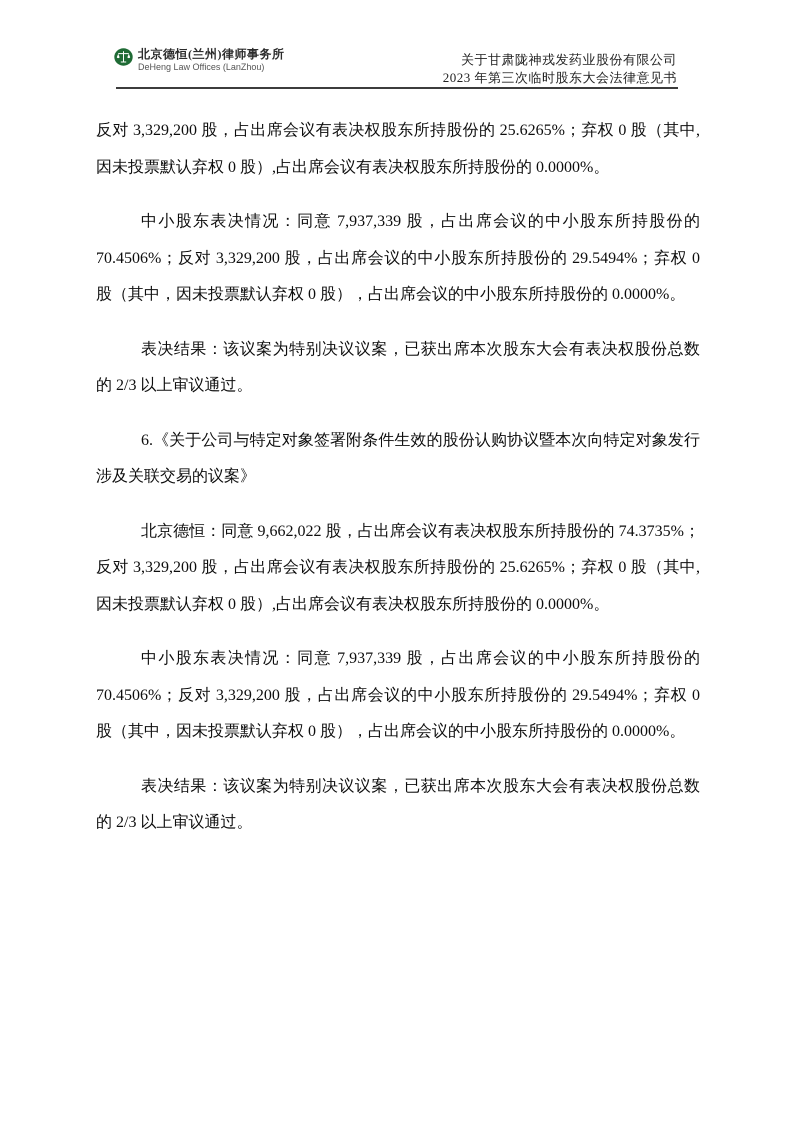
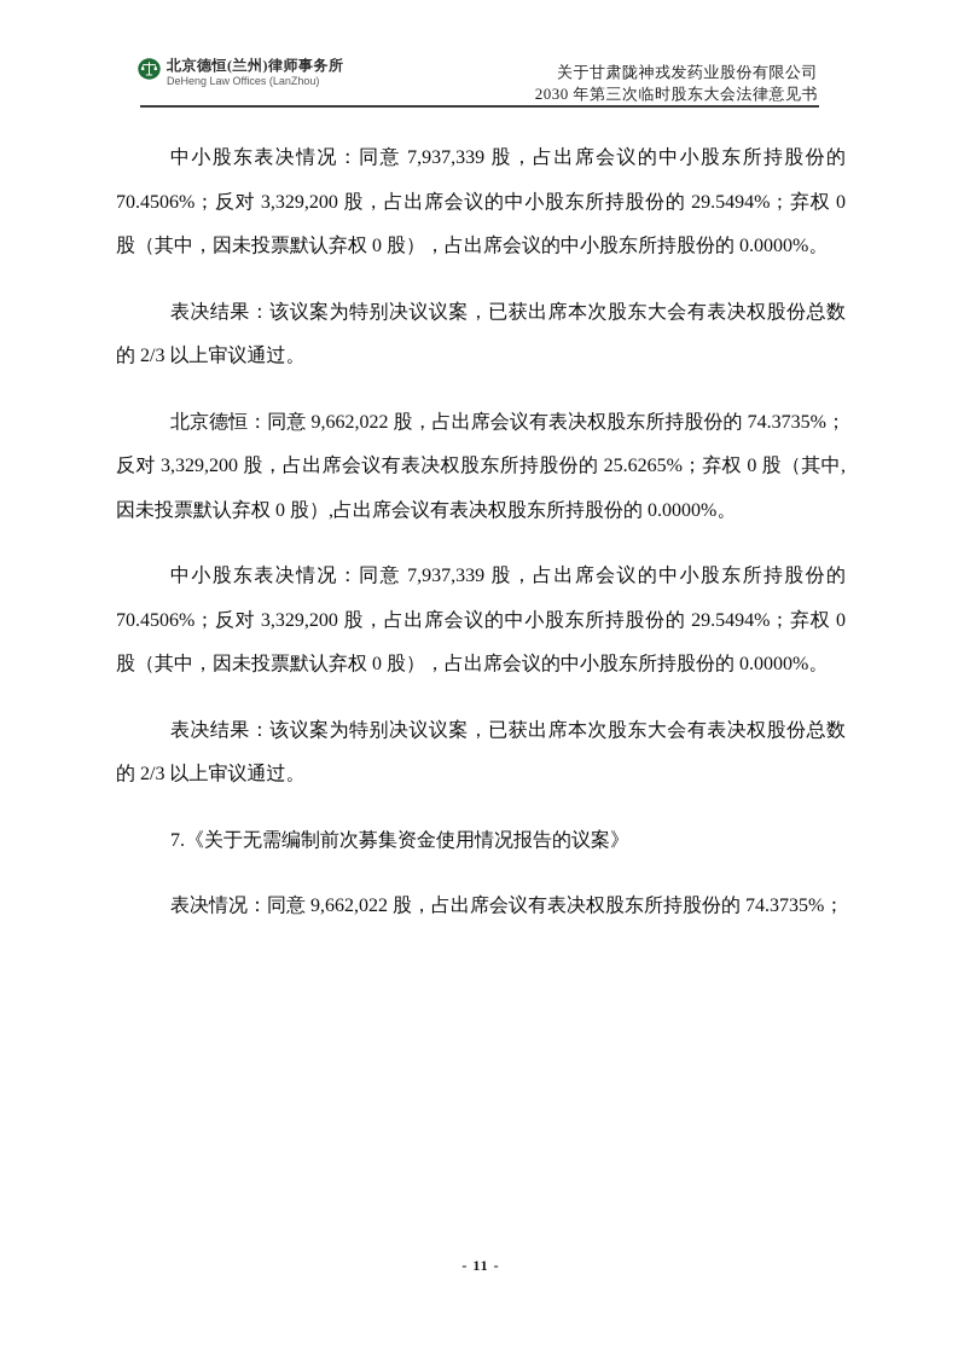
  北京德恒(兰州)律师事务所
  DeHeng Law Offices (LanZhou)
  关于甘肃陇神戎发药业股份有限公司
- 2023 年第三次临时股东大会法律意见书
+ 2030 年第三次临时股东大会法律意见书
- 反对 3,329,200 股，占出席会议有表决权股东所持股份的 25.6265%；弃权 0 股（其中,因未投票默认弃权 0 股）,占出席会议有表决权股东所持股份的 0.0000%。
  中小股东表决情况：同意 7,937,339 股，占出席会议的中小股东所持股份的 70.4506%；反对 3,329,200 股，占出席会议的中小股东所持股份的 29.5494%；弃权 0 股（其中，因未投票默认弃权 0 股），占出席会议的中小股东所持股份的 0.0000%。
  表决结果：该议案为特别决议议案，已获出席本次股东大会有表决权股份总数的 2/3 以上审议通过。
- 6.《关于公司与特定对象签署附条件生效的股份认购协议暨本次向特定对象发行涉及关联交易的议案》
  北京德恒：同意 9,662,022 股，占出席会议有表决权股东所持股份的 74.3735%；反对 3,329,200 股，占出席会议有表决权股东所持股份的 25.6265%；弃权 0 股（其中,因未投票默认弃权 0 股）,占出席会议有表决权股东所持股份的 0.0000%。
  中小股东表决情况：同意 7,937,339 股，占出席会议的中小股东所持股份的 70.4506%；反对 3,329,200 股，占出席会议的中小股东所持股份的 29.5494%；弃权 0 股（其中，因未投票默认弃权 0 股），占出席会议的中小股东所持股份的 0.0000%。
  表决结果：该议案为特别决议议案，已获出席本次股东大会有表决权股份总数的 2/3 以上审议通过。
+ 7.《关于无需编制前次募集资金使用情况报告的议案》
+ 表决情况：同意 9,662,022 股，占出席会议有表决权股东所持股份的 74.3735%；
+ - 11 -
